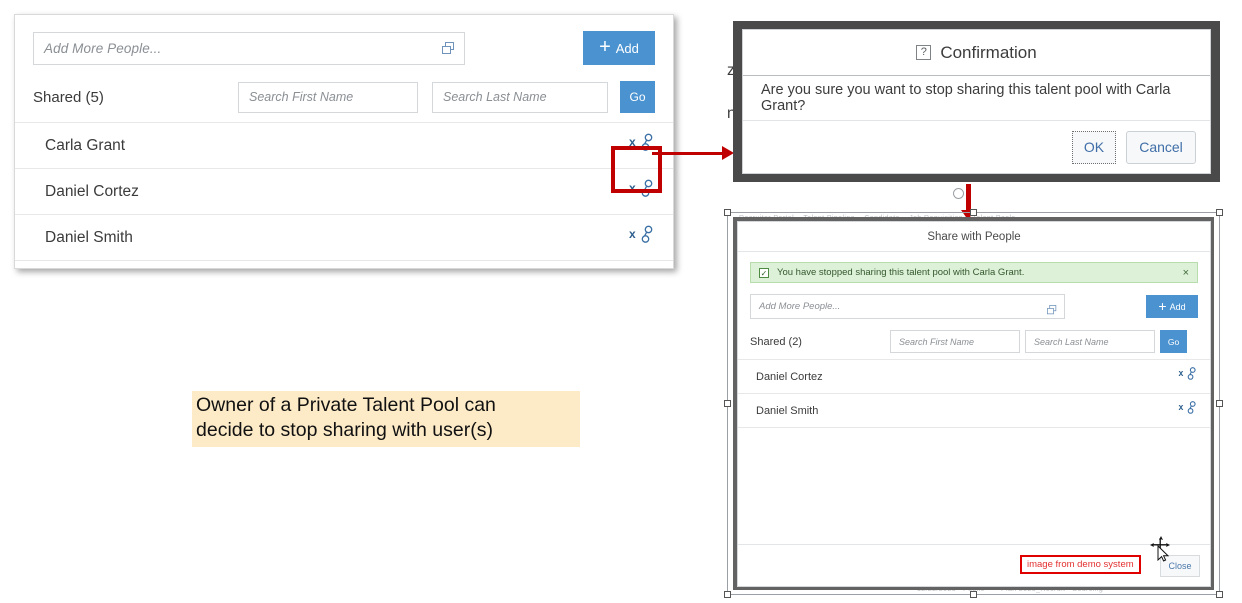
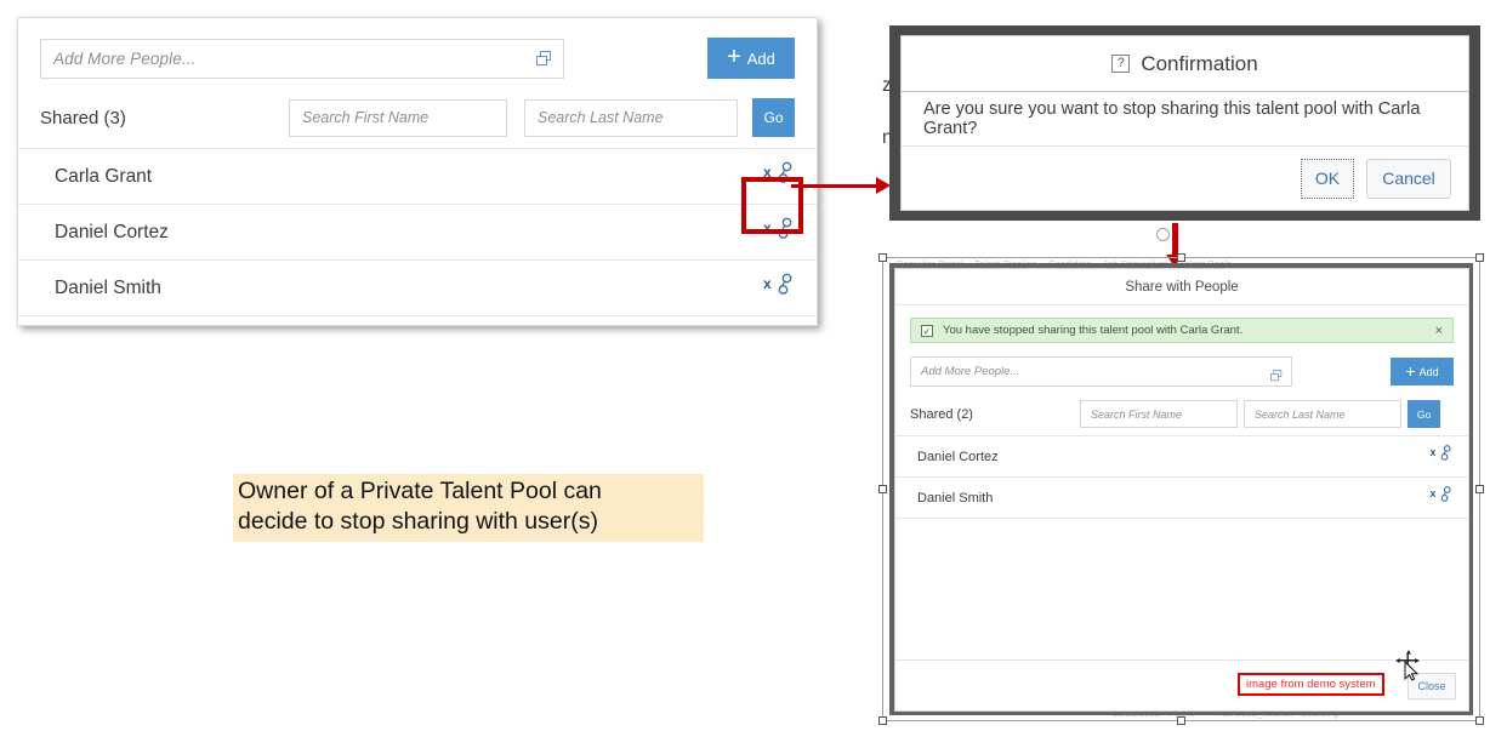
  Add More People...
  +
  Add
- Shared (5)
+ Shared (3)
  Search First Name
  Search Last Name
  Go
  Carla Grant
  x
  Daniel Cortez
  x
  Daniel Smith
  x
  Owner of a Private Talent Pool can
  decide to stop sharing with user(s)
  z
  n
  ?
  Confirmation
  Are you sure you want to stop sharing this talent pool with Carla Grant?
  OK
  Cancel
  Share with People
  ✓
  You have stopped sharing this talent pool with Carla Grant.
  ×
  Add More People...
  +
  Add
  Shared (2)
  Search First Name
  Search Last Name
  Go
  Daniel Cortez
  x
  Daniel Smith
  x
  image from demo system
  Close
